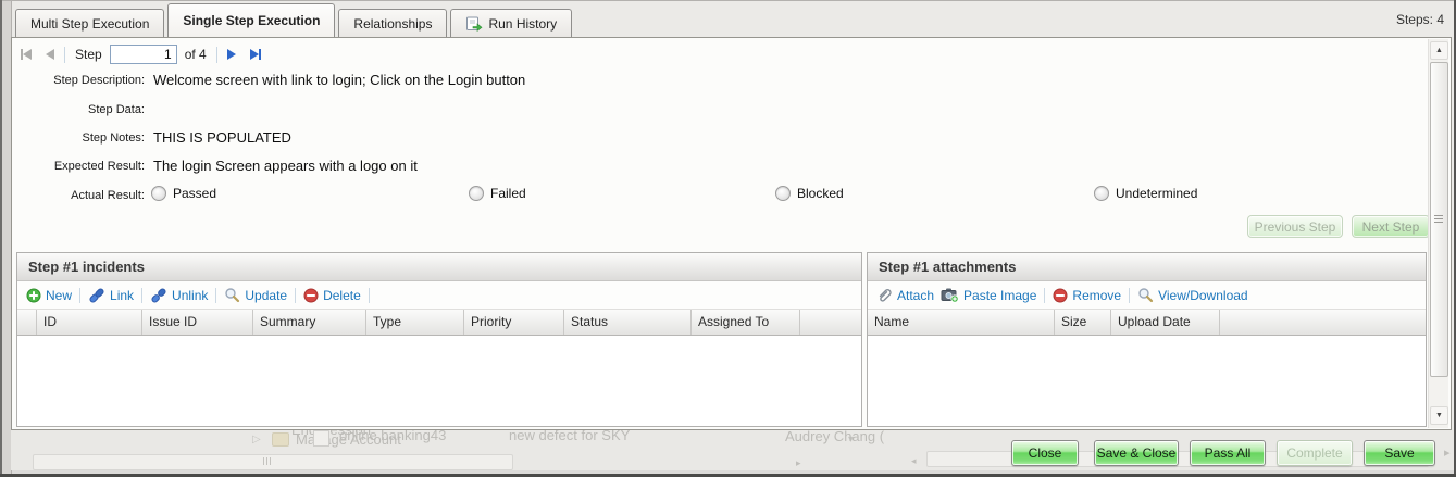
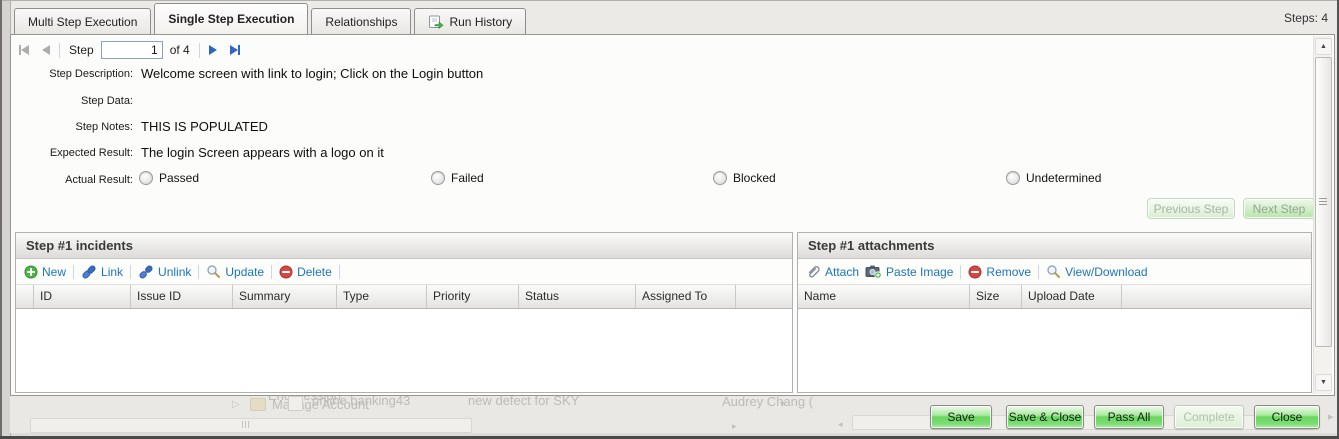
  ▷
  Mage Account
  ▾
  online banking43
  new defect for SKY
  Audrey Chang (
  ▸
  ◂
- Close
+ Save
  Save & Close
  Pass All
  Complete
- Save
+ Close
  ▸
  Multi Step Execution
  Single Step Execution
  Relationships
  Run History
  Steps: 4
  Step
  1
  of 4
  Step Description:
  Welcome screen with link to login; Click on the Login button
  Step Data:
  Step Notes:
  THIS IS POPULATED
  Expected Result:
  The login Screen appears with a logo on it
  Actual Result:
  Passed
  Failed
  Blocked
  Undetermined
  Previous Step
  Next Step
  Step #1 incidents
  New
  Link
  Unlink
  Update
  Delete
  ID
  Issue ID
  Summary
  Type
  Priority
  Status
  Assigned To
  Step #1 attachments
  Attach
  Paste Image
  Remove
  View/Download
  Name
  Size
  Upload Date
